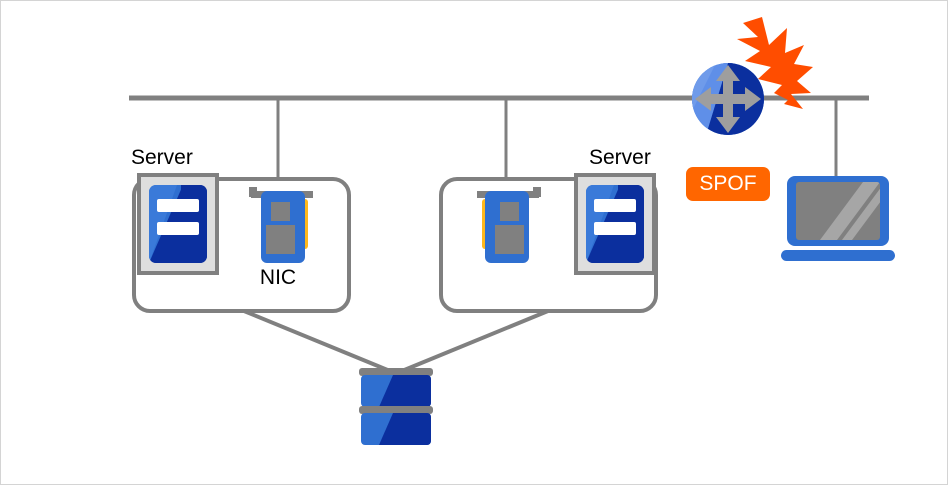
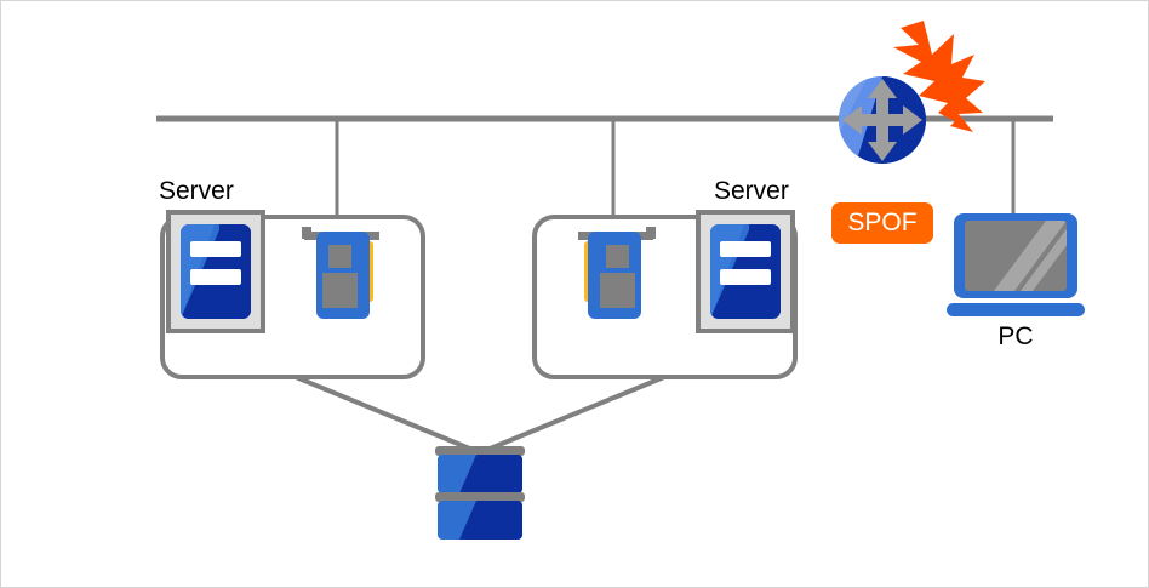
  Server
- NIC
  Server
  SPOF
+ PC
